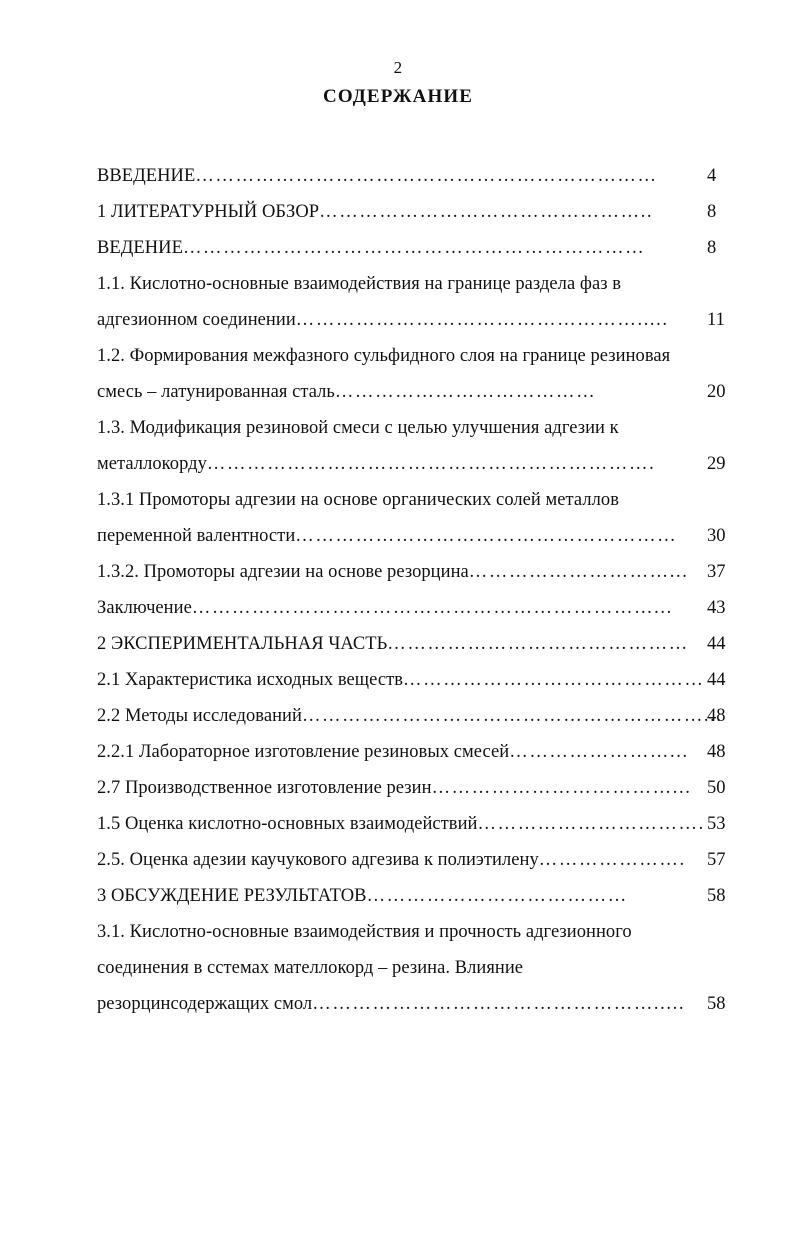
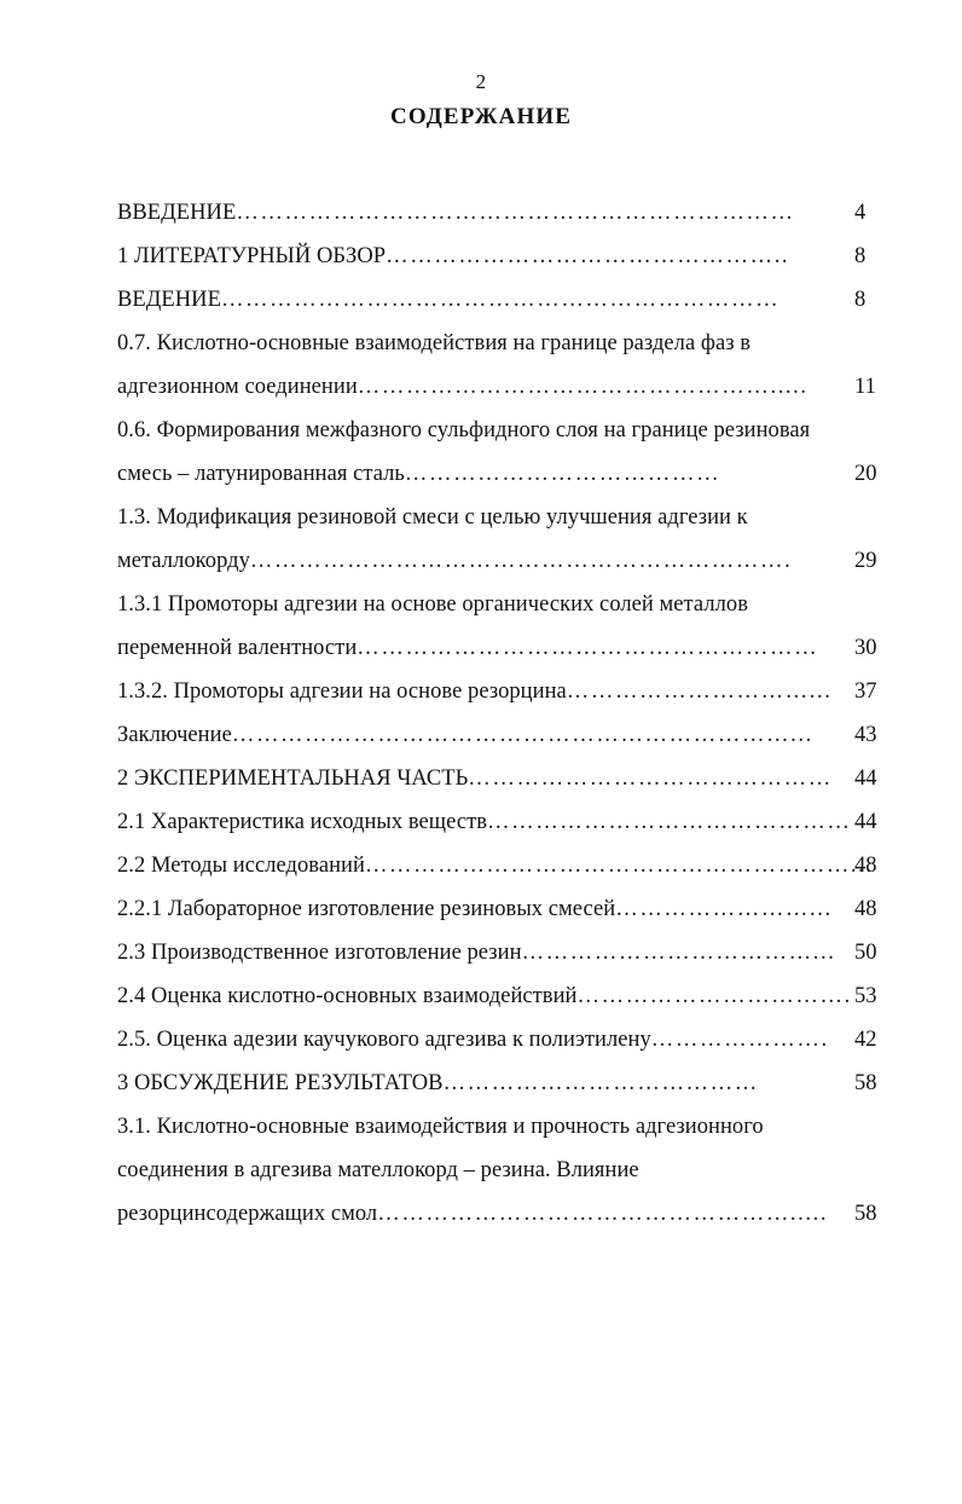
  2
  СОДЕРЖАНИЕ
  ВВЕДЕНИЕ……………………………………………………………
  4
  1 ЛИТЕРАТУРНЫЙ ОБЗОР…………………………………………..
  8
  ВЕДЕНИЕ……………………………………………………………
  8
- 1.1. Кислотно-основные взаимодействия на границе раздела фаз в
+ 0.7. Кислотно-основные взаимодействия на границе раздела фаз в
  адгезионном соединении…………………………………………….....
  11
- 1.2. Формирования межфазного сульфидного слоя на границе резиновая
+ 0.6. Формирования межфазного сульфидного слоя на границе резиновая
  смесь – латунированная сталь…………………………………
  20
  1.3. Модификация резиновой смеси с целью улучшения адгезии к
  металлокорду………………………………………………………….
  29
  1.3.1 Промоторы адгезии на основе органических солей металлов
  переменной валентности…………………………………………………
  30
  1.3.2. Промоторы адгезии на основе резорцина…………………………...
  37
  Заключение……………………………………………………………...
  43
  2 ЭКСПЕРИМЕНТАЛЬНАЯ ЧАСТЬ………………………………………
  44
  2.1 Характеристика исходных веществ………………………………………
  44
  2.2 Методы исследований……………………………………………………...
  48
  2.2.1 Лабораторное изготовление резиновых смесей……………………...
  48
- 2.7 Производственное изготовление резин………………………………...
+ 2.3 Производственное изготовление резин………………………………...
  50
- 1.5 Оценка кислотно-основных взаимодействий…………………………….
+ 2.4 Оценка кислотно-основных взаимодействий…………………………….
  53
  2.5. Оценка адезии каучукового адгезива к полиэтилену………………….
- 57
+ 42
  3 ОБСУЖДЕНИЕ РЕЗУЛЬТАТОВ…………………………………
  58
  3.1. Кислотно-основные взаимодействия и прочность адгезионного
- соединения в сстемах мателлокорд – резина. Влияние
+ соединения в адгезива мателлокорд – резина. Влияние
  резорцинсодержащих смол…………………………………………….....
  58
